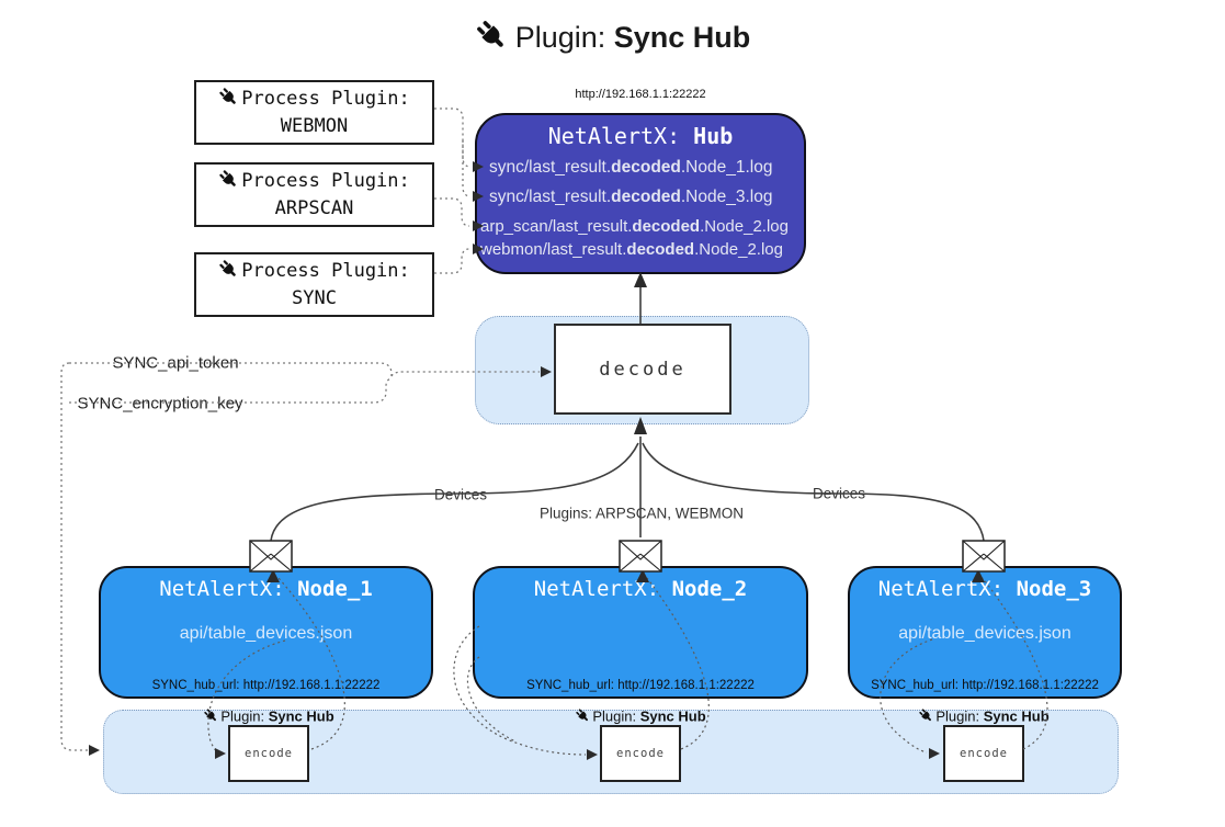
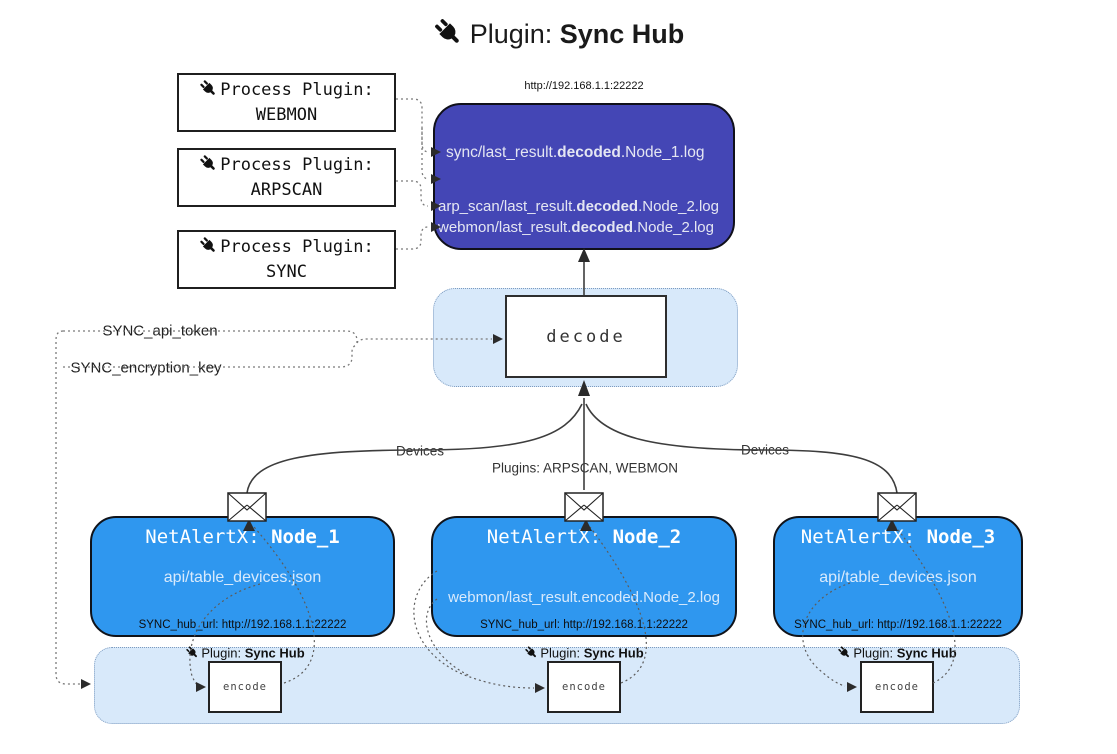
  Plugin: Sync Hub
  Process Plugin:
  WEBMON
  Process Plugin:
  ARPSCAN
  Process Plugin:
  SYNC
  http://192.168.1.1:22222
- NetAlertX: Hub
  sync/last_result.decoded.Node_1.log
- sync/last_result.decoded.Node_3.log
  arp_scan/last_result.decoded.Node_2.log
  webmon/last_result.decoded.Node_2.log
  decode
  SYNC_encryption_key
  NetAlertX: Node_1
  NetAlertX: Node_2
  NetAlertX: Node_3
  api/table_devices.json
+ webmon/last_result.encoded.Node_2.log
  api/table_devices.json
  SYNC_hub_url: http://192.168.1.1:22222
  SYNC_hub_url: http://192.168.1.1:22222
  SYNC_hub_url: http://192.168.1.1:22222
  Devices
  Plugins: ARPSAN, WEBMON
  Plugin: Sync Hub
  Plugin: Sync Hub
  Plugin: Sync Hub
  encode
  encode
  encode
